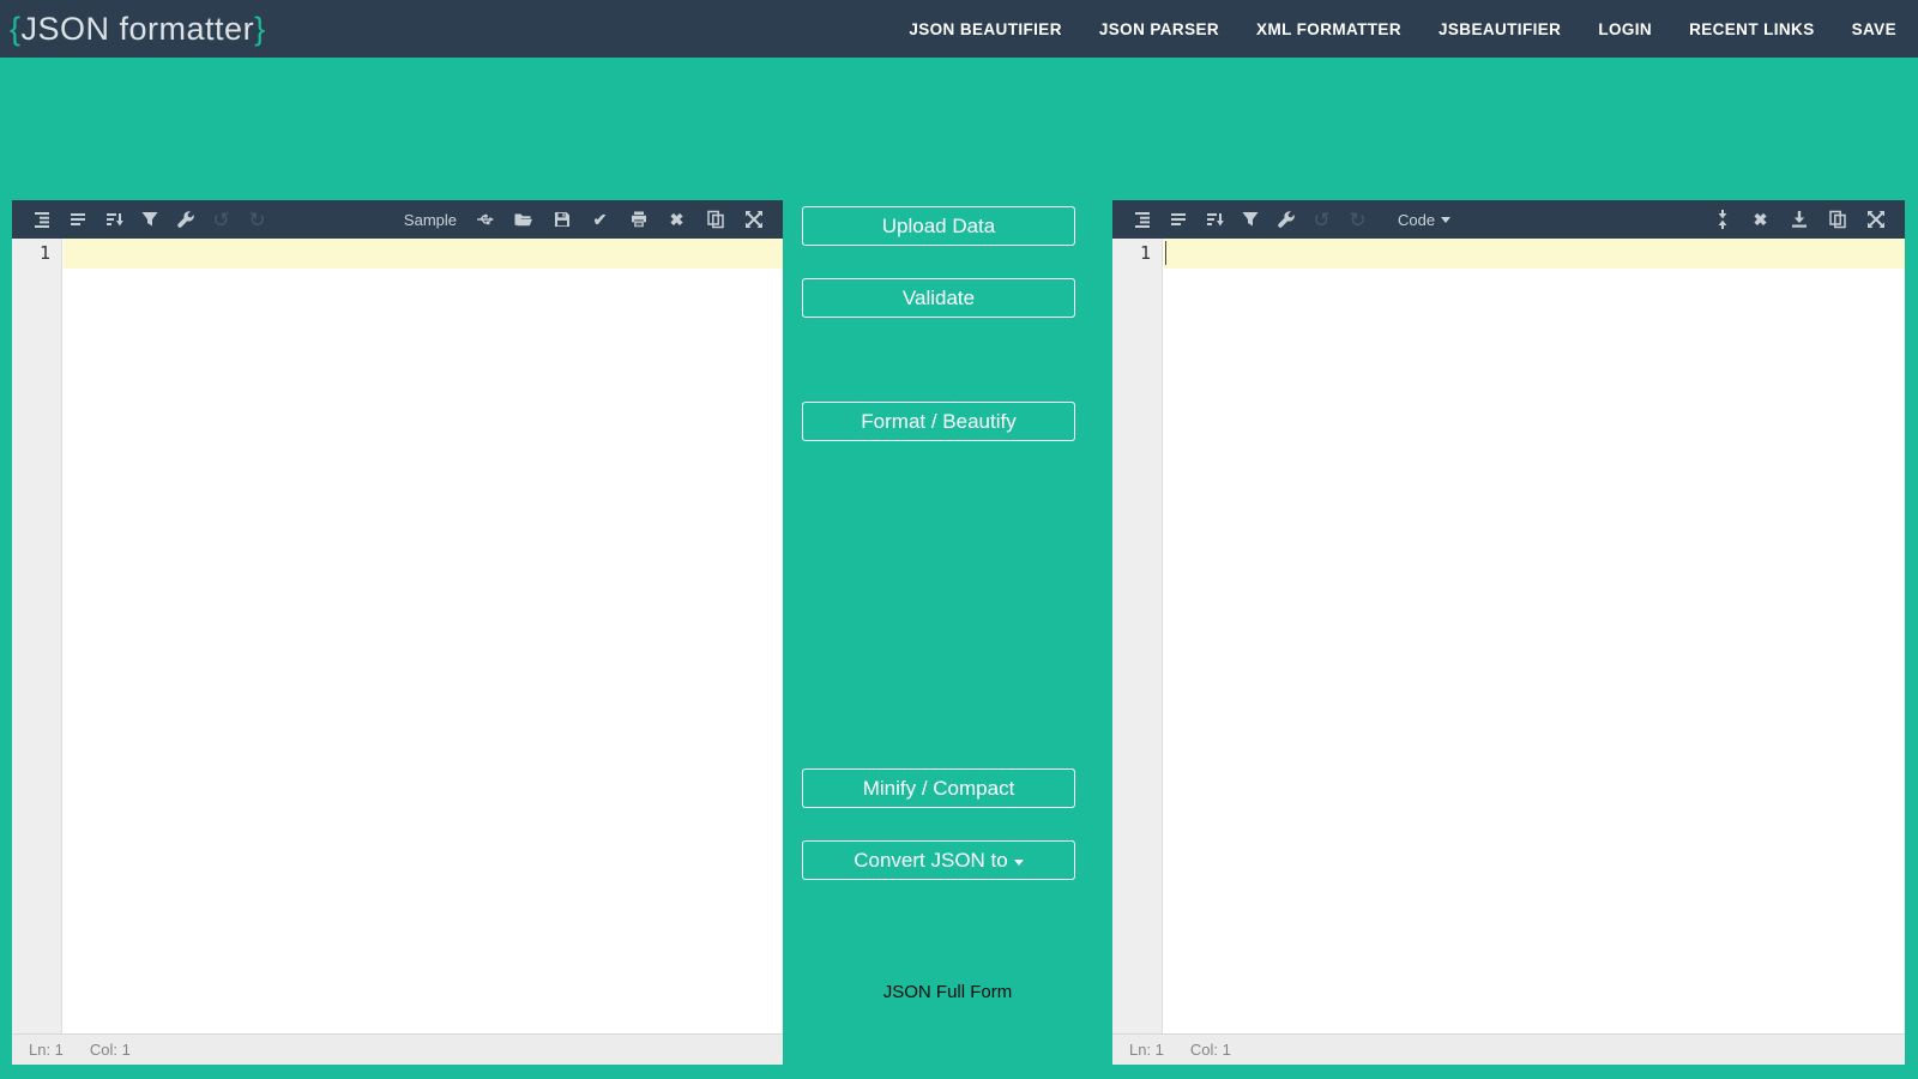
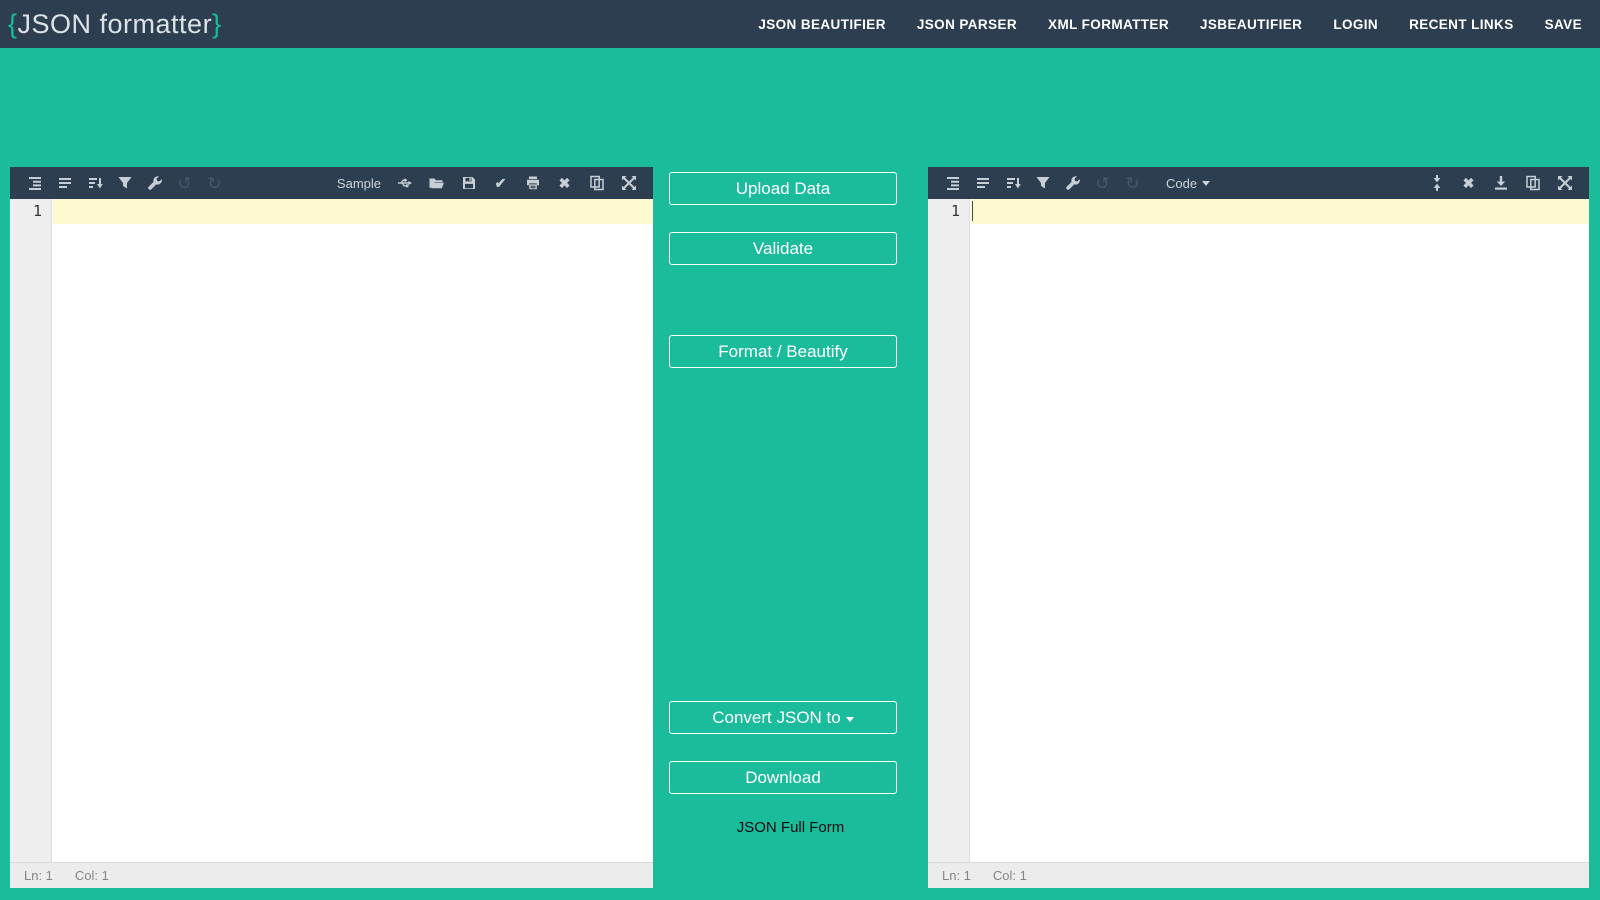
  {JSON formatter}
  JSON BEAUTIFIER
  JSON PARSER
  XML FORMATTER
  JSBEAUTIFIER
  LOGIN
  RECENT LINKS
  SAVE
  ↺
  ↻
  Sample
  ✔
  ✖
  1
  Ln: 1
  Col: 1
  Upload Data
  Validate
  Format / Beautify
- Minify / Compact
  Convert JSON to
+ Download
  JSON Full Form
  ↺
  ↻
  Code
  ✖
  1
  Ln: 1
  Col: 1
